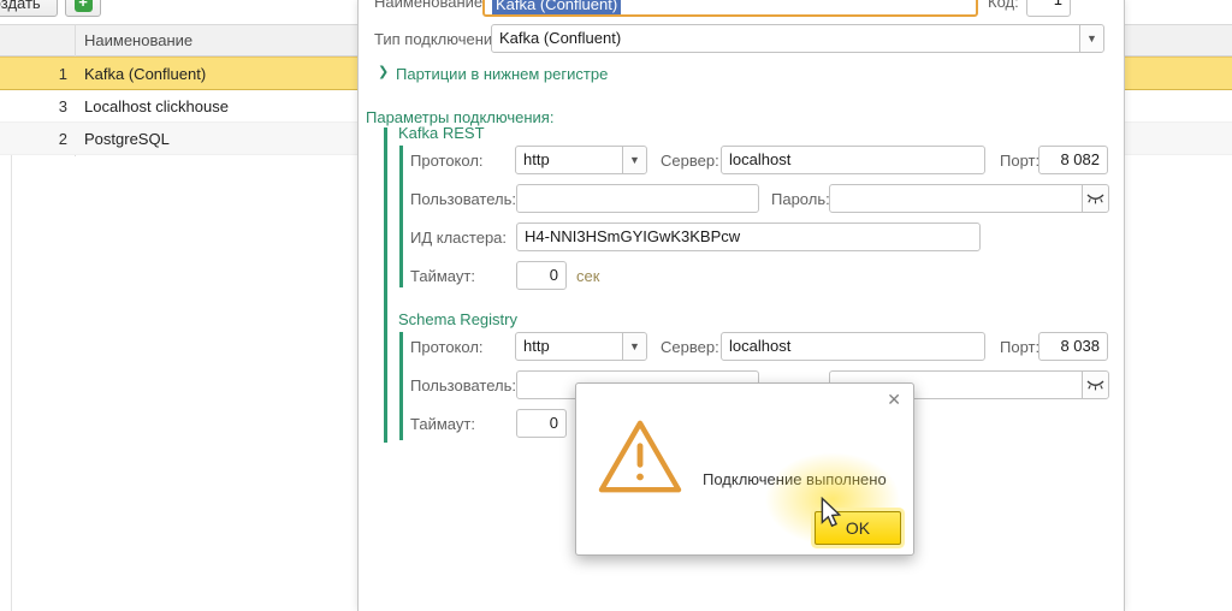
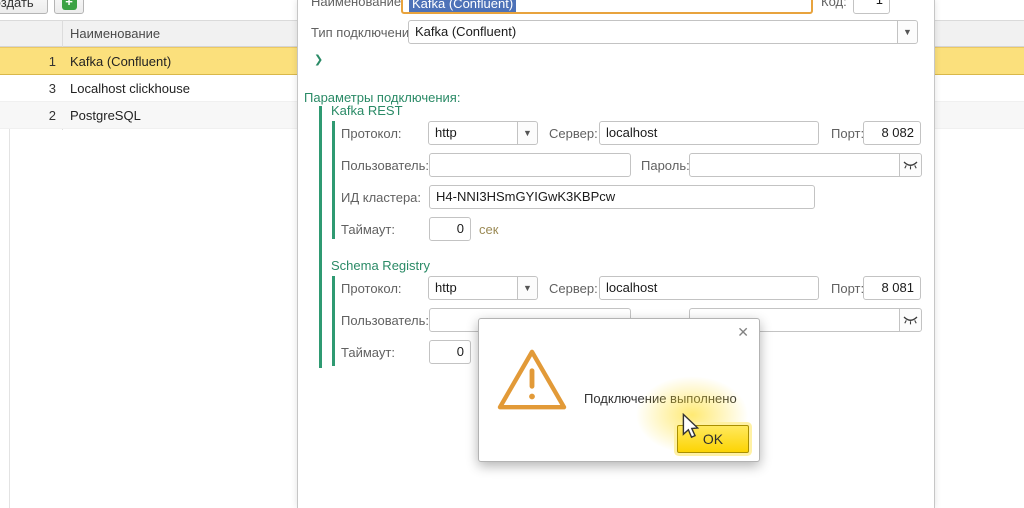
  здать
  +
  Наименование
  1
  Kafka (Confluent)
  3
  Localhost clickhouse
  2
  PostgreSQL
  Наименование
  Kafka (Confluent)
  Код:
  Тип подключени
  Kafka (Confluent)
  ▼
  ❯
- Партиции в нижнем регистре
  Параметры подключения:
  Kafka REST
  Протокол:
  http
  ▼
  Сервер:
  localhost
  Порт
  8 082
  Пользователь:
  Пароль:
  ИД кластера:
  H4-NNI3HSmGYIGwK3KBPcw
  Таймаут:
  0
  сек
  Schema Registry
  Протокол:
  http
  ▼
  Сервер:
  localhost
  Порт
- 8 038
+ 8 081
  Пользователь:
  Таймаут:
  0
  ✕
  OK
